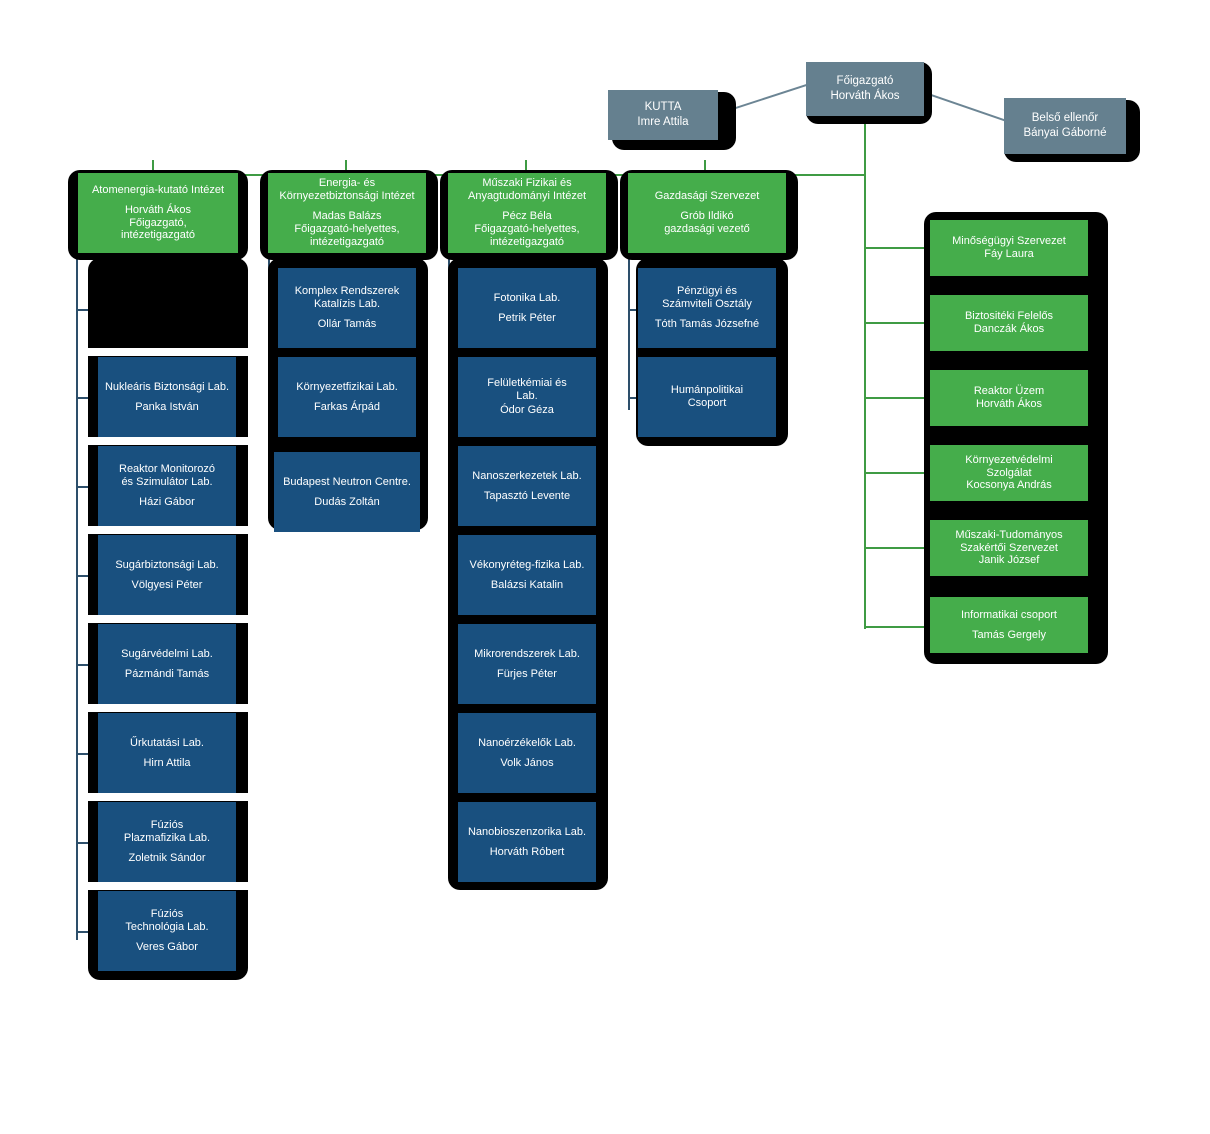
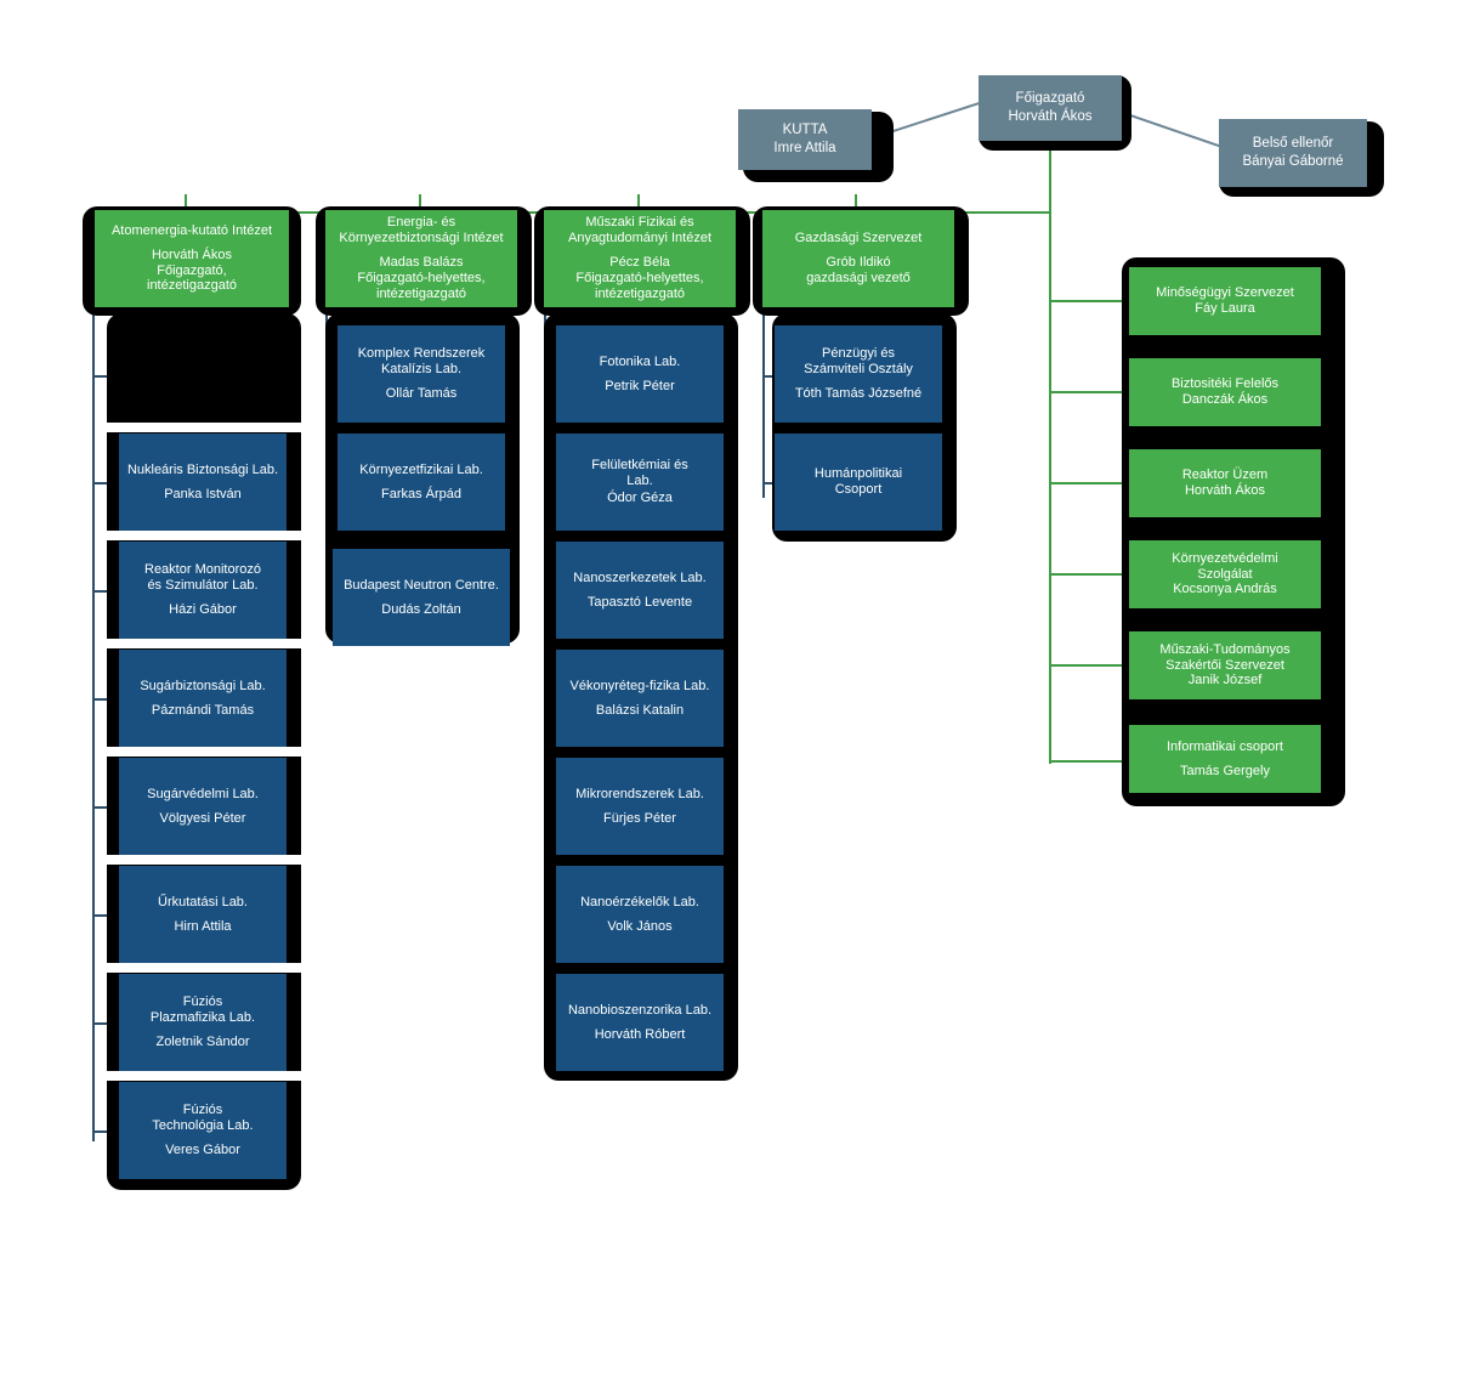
  Főigazgató
  Horváth Ákos
  KUTTA
  Imre Attila
  Belső ellenőr
  Bányai Gáborné
  Atomenergia-kutató Intézet
  Horváth Ákos
  Főigazgató,
  intézetigazgató
  Energia- és
  Környezetbiztonsági Intézet
  Madas Balázs
  Főigazgató-helyettes,
  intézetigazgató
  Műszaki Fizikai és
  Anyagtudományi Intézet
  Pécz Béla
  Főigazgató-helyettes,
  intézetigazgató
  Gazdasági Szervezet
  Grób Ildikó
  gazdasági vezető
  Nukleáris Biztonsági Lab.
  Panka István
  Reaktor Monitorozó
  és Szimulátor Lab.
  Házi Gábor
  Sugárbiztonsági Lab.
- Völgyesi Péter
+ Pázmándi Tamás
  Sugárvédelmi Lab.
- Pázmándi Tamás
+ Völgyesi Péter
  Űrkutatási Lab.
  Hirn Attila
  Fúziós
  Plazmafizika Lab.
  Zoletnik Sándor
  Fúziós
  Technológia Lab.
  Veres Gábor
  Komplex Rendszerek
  Katalízis Lab.
  Ollár Tamás
  Környezetfizikai Lab.
  Farkas Árpád
  Budapest Neutron Centre.
  Dudás Zoltán
  Fotonika Lab.
  Petrik Péter
  Felületkémiai és
  Lab.
  Ódor Géza
  Nanoszerkezetek Lab.
  Tapasztó Levente
  Vékonyréteg-fizika Lab.
  Balázsi Katalin
  Mikrorendszerek Lab.
  Fürjes Péter
  Nanoérzékelők Lab.
  Volk János
  Nanobioszenzorika Lab.
  Horváth Róbert
  Pénzügyi és
  Számviteli Osztály
  Tóth Tamás Józsefné
  Humánpolitikai
  Csoport
  Minőségügyi Szervezet
  Fáy Laura
  Biztositéki Felelős
  Danczák Ákos
  Reaktor Üzem
  Horváth Ákos
  Környezetvédelmi
  Szolgálat
  Kocsonya András
  Műszaki-Tudományos
  Szakértői Szervezet
  Janik József
  Informatikai csoport
  Tamás Gergely
